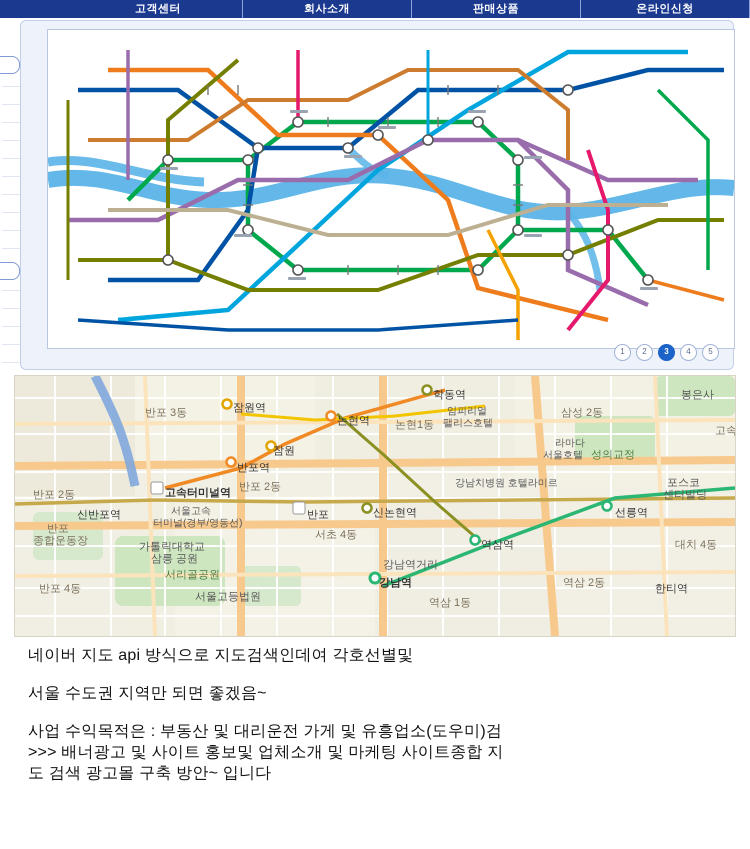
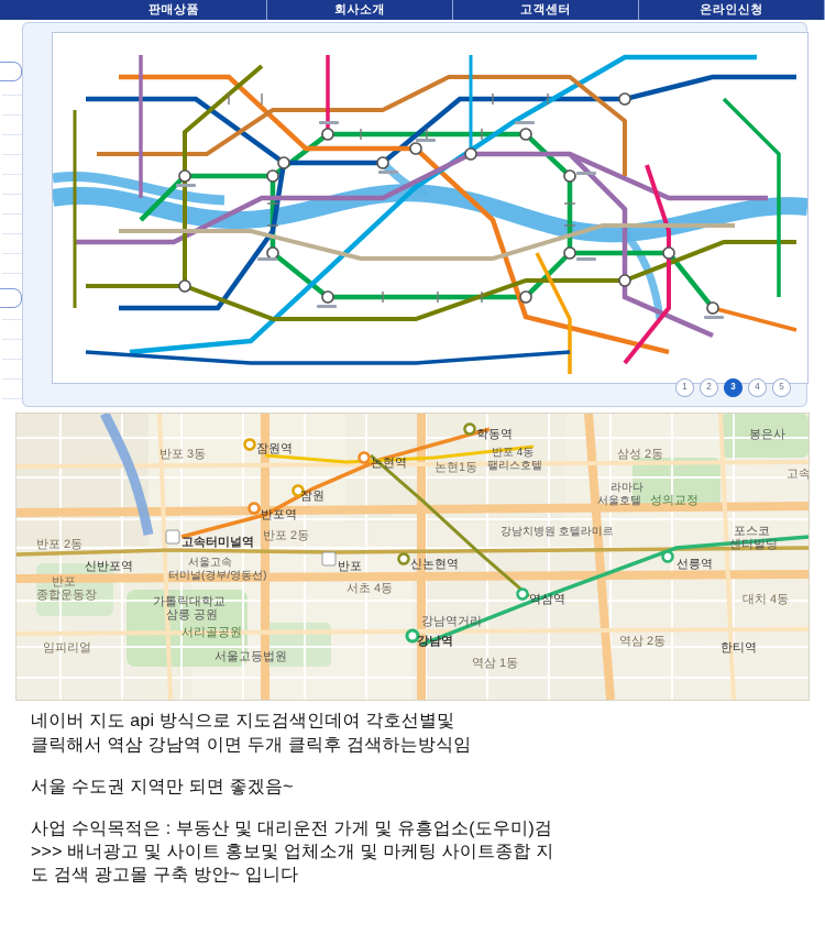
- 고객센터
+ 판매상품
  회사소개
- 판매상품
+ 고객센터
  온라인신청
  1
  2
  3
  4
  5
  반포 3동
  잠원역
  논현역
  논현1동
  학동역
- 임피리얼
+ 반포 4동
  팰리스호텔
  삼성 2동
  봉은사
  고속
  잠원
  라마다
  서울호텔
  성의교정
  반포역
  반포 2동
  고속터미널역
  강남치병원 호텔라미르
  포스코
  센터빌딩
  반포 2동
  서울고속
  터미널(경부/영동선)
  신반포역
  반포
  신논현역
  선릉역
  서초 4동
  반포
  종합운동장
  가톨릭대학교
  삼릉 공원
  역삼역
  대치 4동
  강남역거리
  서리골공원
- 반포 4동
+ 임피리얼
  강남역
  역삼 2동
  한티역
  서울고등법원
  역삼 1동
  네이버 지도 api 방식으로 지도검색인데여 각호선별및
+ 클릭해서 역삼 강남역 이면 두개 클릭후 검색하는방식임
  서울 수도권 지역만 되면 좋겠음~
  사업 수익목적은 : 부동산 및 대리운전 가게 및 유흥업소(도우미)검
  >>> 배너광고 및 사이트 홍보및 업체소개 및 마케팅 사이트종합 지
  도 검색 광고몰 구축 방안~ 입니다
